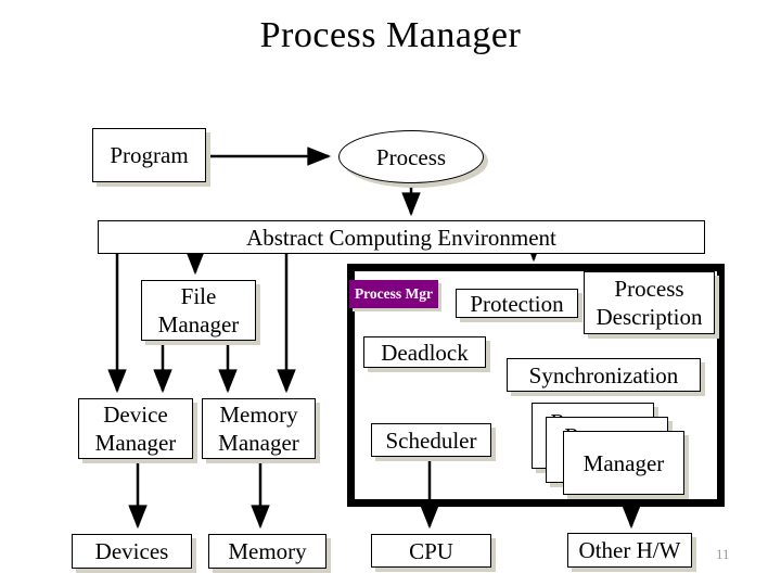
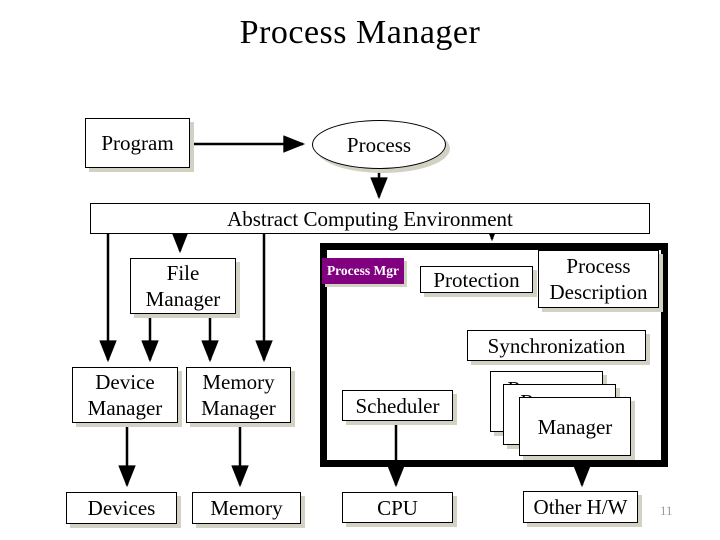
  Process Manager
  Program
  Process
  Abstract Computing Environment
  Process Mgr
  Protection
  Process
  Description
- Deadlock
  Synchronization
  Scheduler
  Manager
  File
  Manager
  Device
  Manager
  Memory
  Manager
  Devices
  Memory
  CPU
  Other H/W
  11
